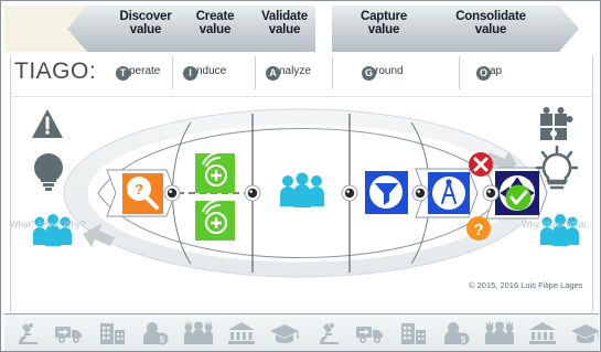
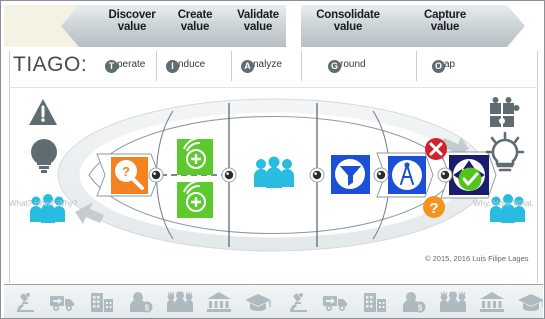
  Discover
  value
  Create
  value
  Validate
  value
- Capture
+ Consolidate
  value
- Consolidate
+ Capture
  value
  TIAGO:
  T perate
  I nduce
  A nalyze
  G round
  O ap
  ?
  ?
  What? How? Why?
  Why. How. What.
  © 2015, 2016 Luis Filipe Lages
  $
  $
